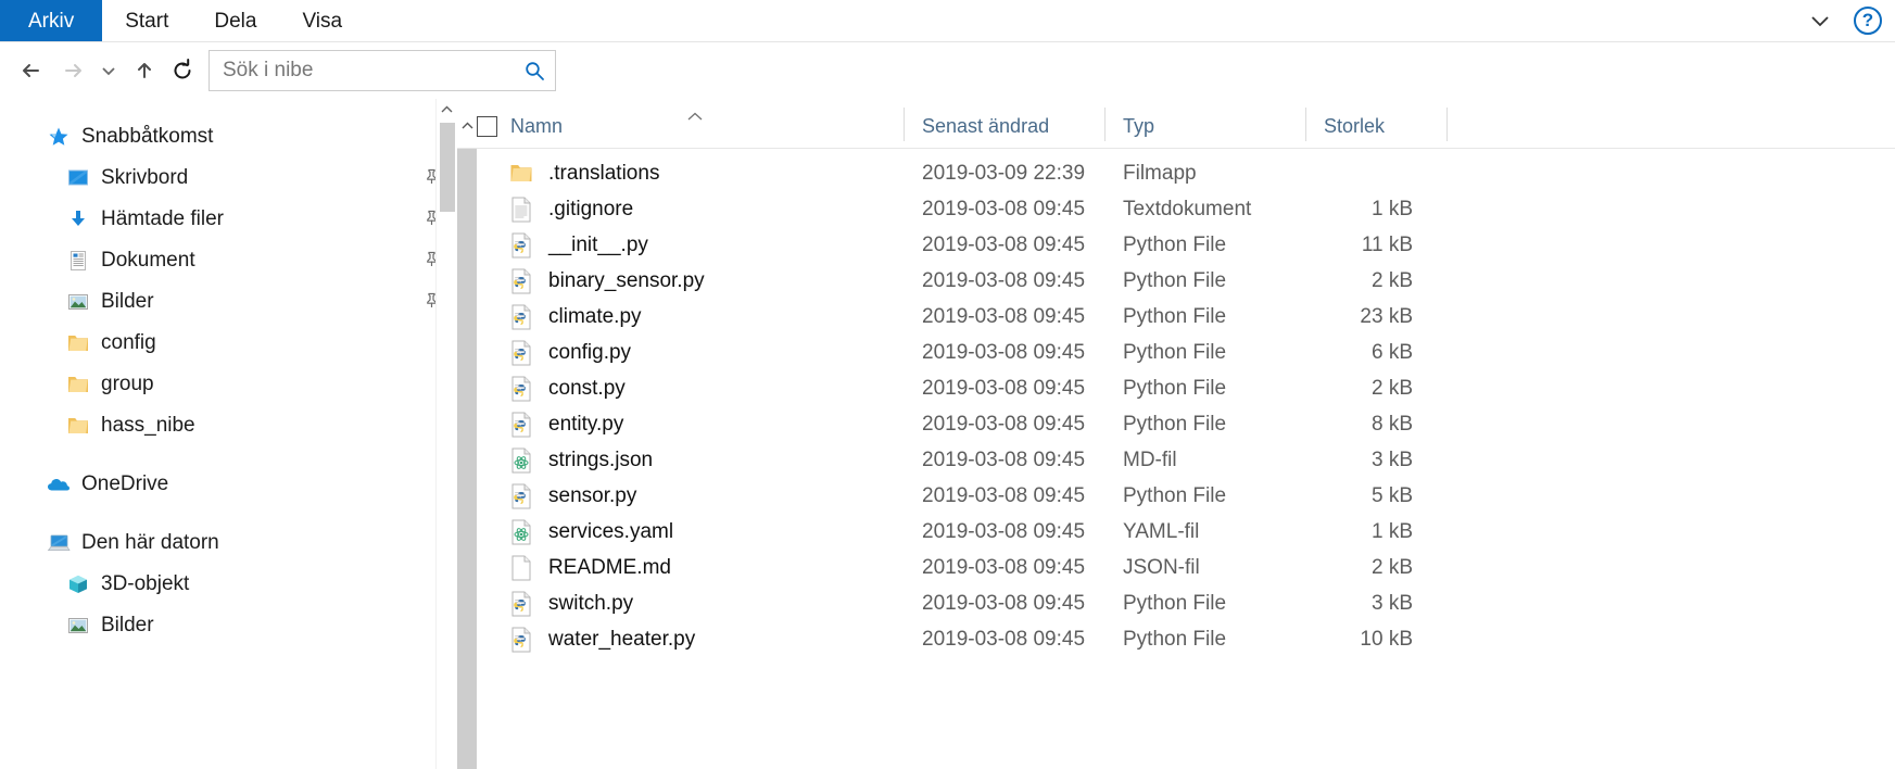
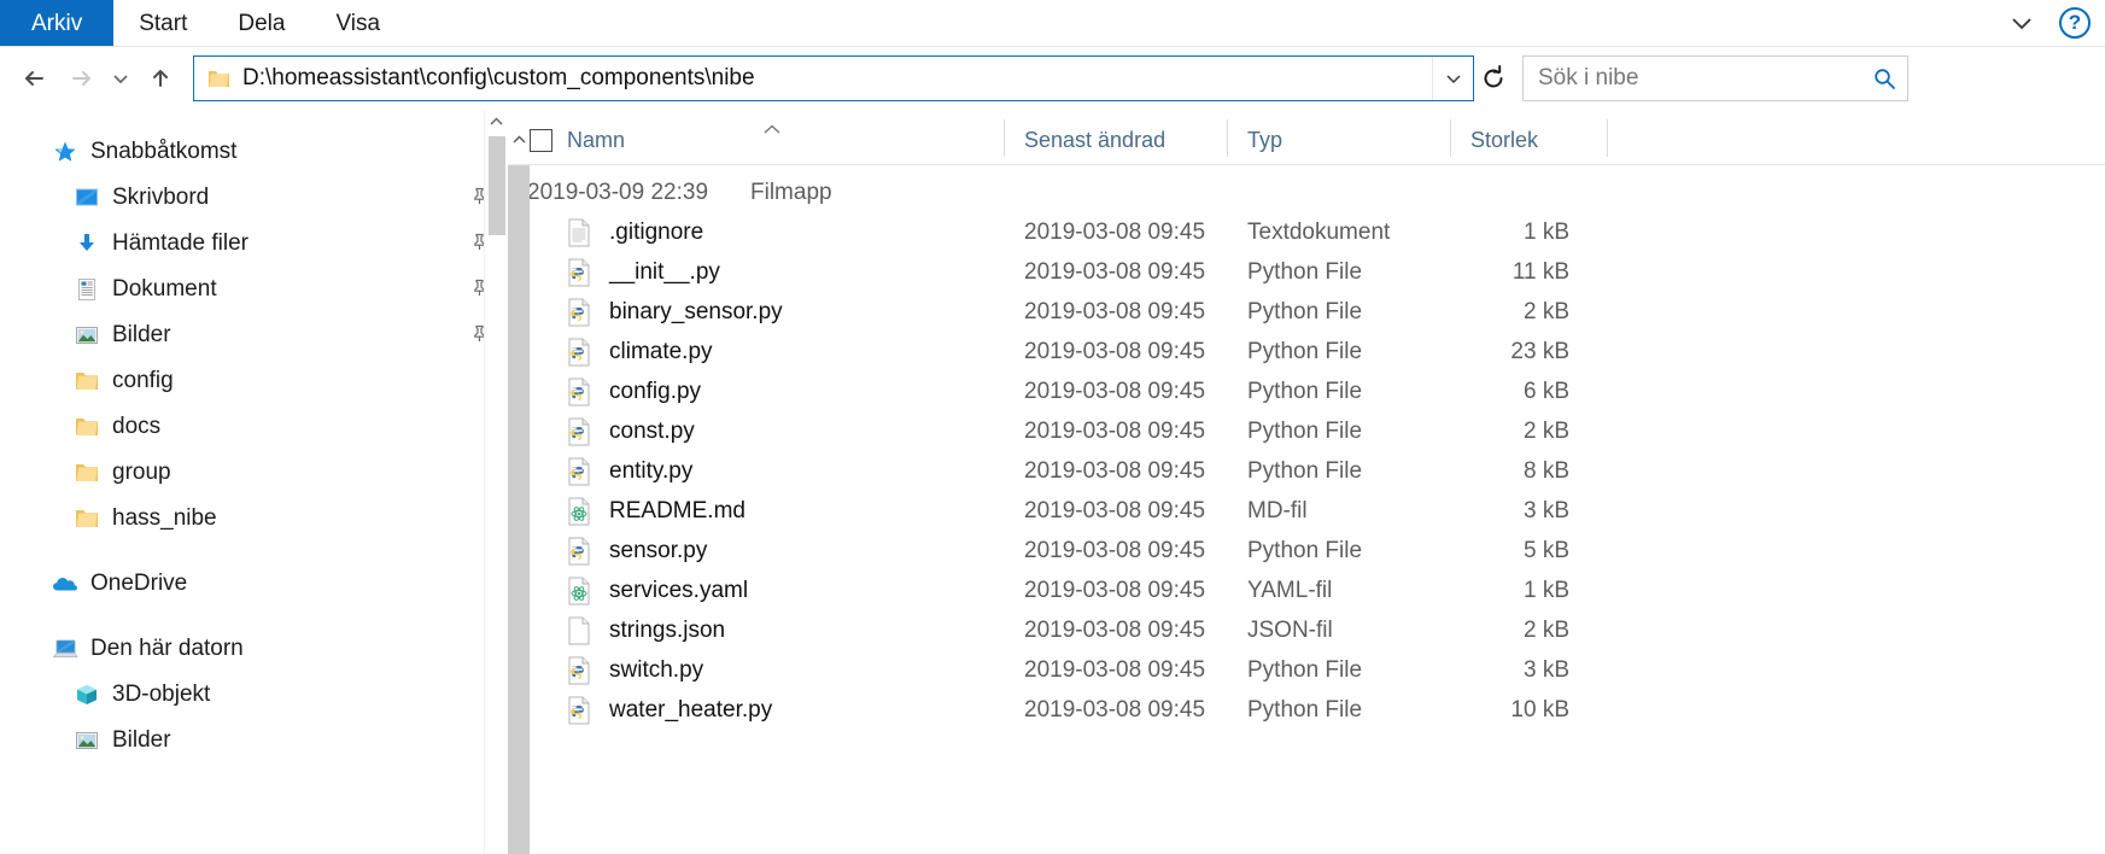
  Arkiv
  Start
  Dela
  Visa
  ?
+ D:\homeassistant\config\custom_components\nibe
  Sök i nibe
  Snabbåtkomst
  Skrivbord
  Hämtade filer
  Dokument
  Bilder
  config
+ docs
  group
  hass_nibe
  OneDrive
  Den här datorn
  3D-objekt
  Bilder
  Namn
  Senast ändrad
  Typ
  Storlek
- .translations
  2019-03-09 22:39
  Filmapp
  .gitignore
  2019-03-08 09:45
  Textdokument
  1 kB
  __init__.py
  2019-03-08 09:45
  Python File
  11 kB
  binary_sensor.py
  2019-03-08 09:45
  Python File
  2 kB
  climate.py
  2019-03-08 09:45
  Python File
  23 kB
  config.py
  2019-03-08 09:45
  Python File
  6 kB
  const.py
  2019-03-08 09:45
  Python File
  2 kB
  entity.py
  2019-03-08 09:45
  Python File
  8 kB
- strings.json
+ README.md
  2019-03-08 09:45
  MD-fil
  3 kB
  sensor.py
  2019-03-08 09:45
  Python File
  5 kB
  services.yaml
  2019-03-08 09:45
  YAML-fil
  1 kB
- README.md
+ strings.json
  2019-03-08 09:45
  JSON-fil
  2 kB
  switch.py
  2019-03-08 09:45
  Python File
  3 kB
  water_heater.py
  2019-03-08 09:45
  Python File
  10 kB
